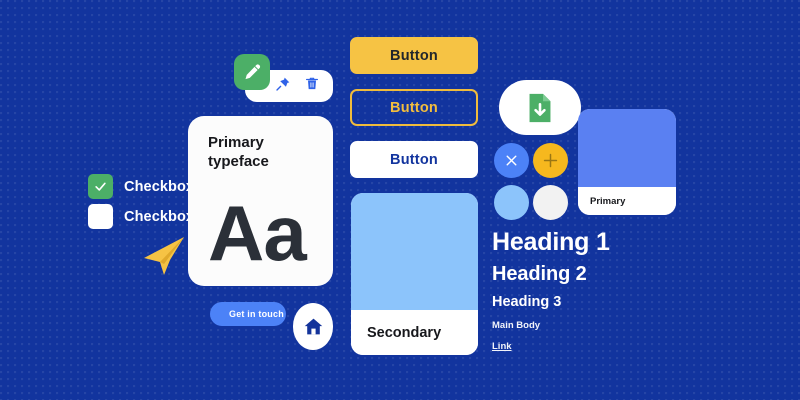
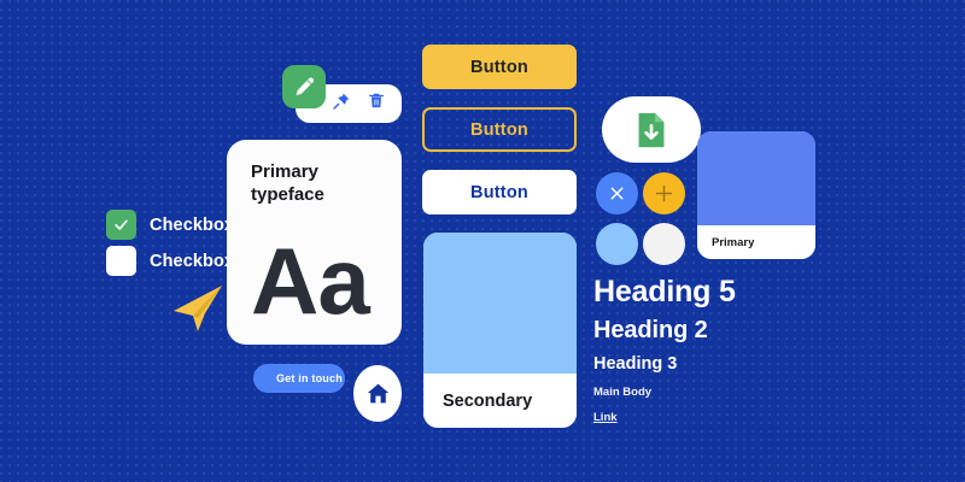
  Checkbo
  Checkbo
  Primary
  typeface
  Aa
  Button
  Button
  Button
  Secondary
  Primary
- Heading 1
+ Heading 5
  Heading 2
  Heading 3
  Main Body
  Link
  Get in touch
